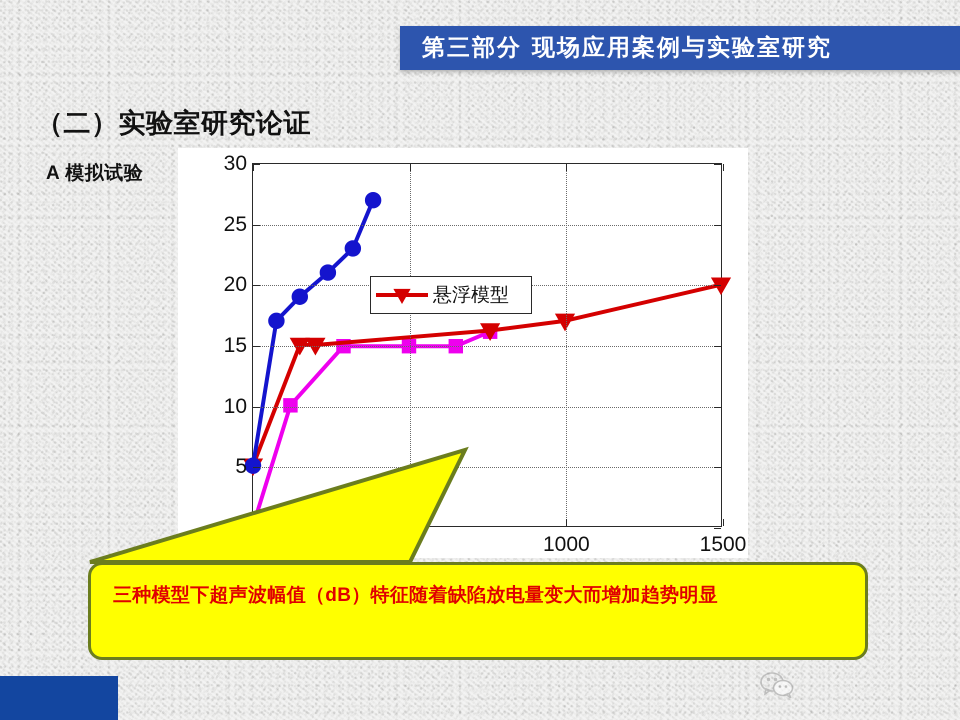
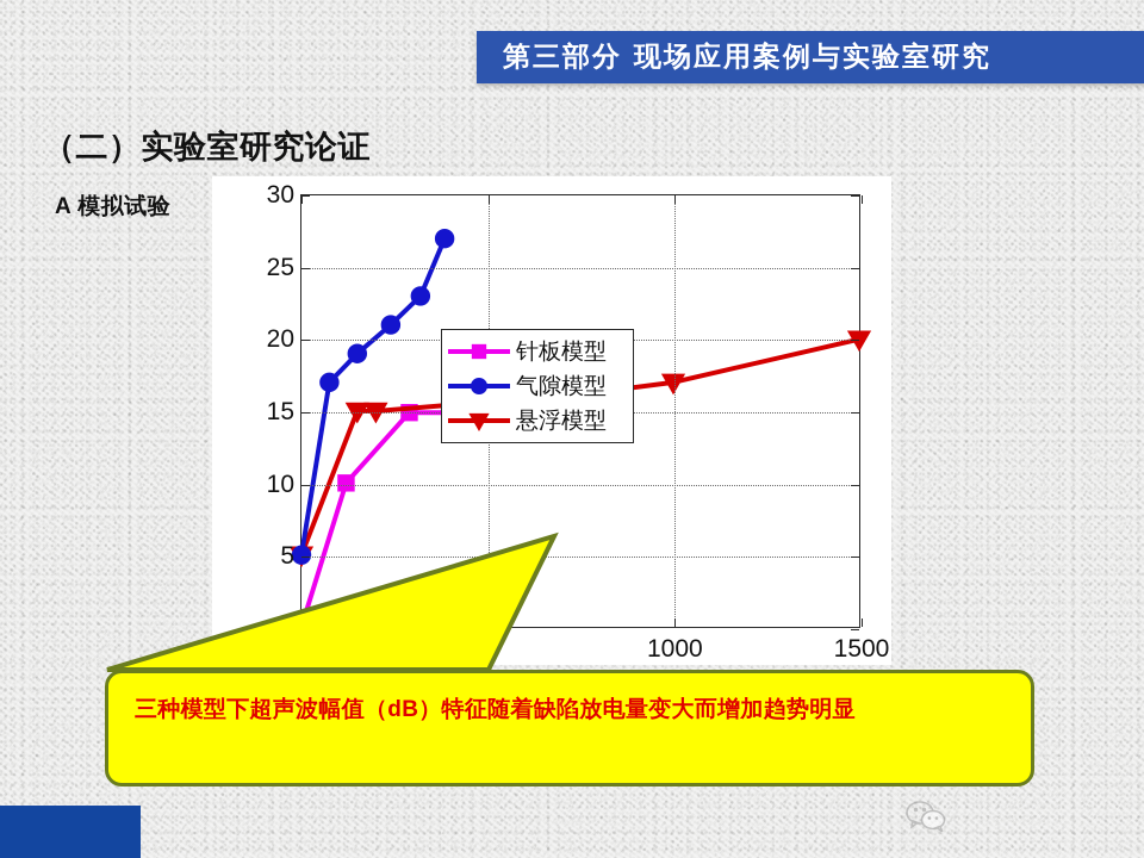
  第三部分 现场应用案例与实验室研究
  （二）实验室研究论证
  A 模拟试验
  5
  10
  15
  20
  25
  30
  1000
  1500
+ 针板模型
+ 气隙模型
  悬浮模型
  三种模型下超声波幅值（dB）特征随着缺陷放电量变大而增加趋势明显
